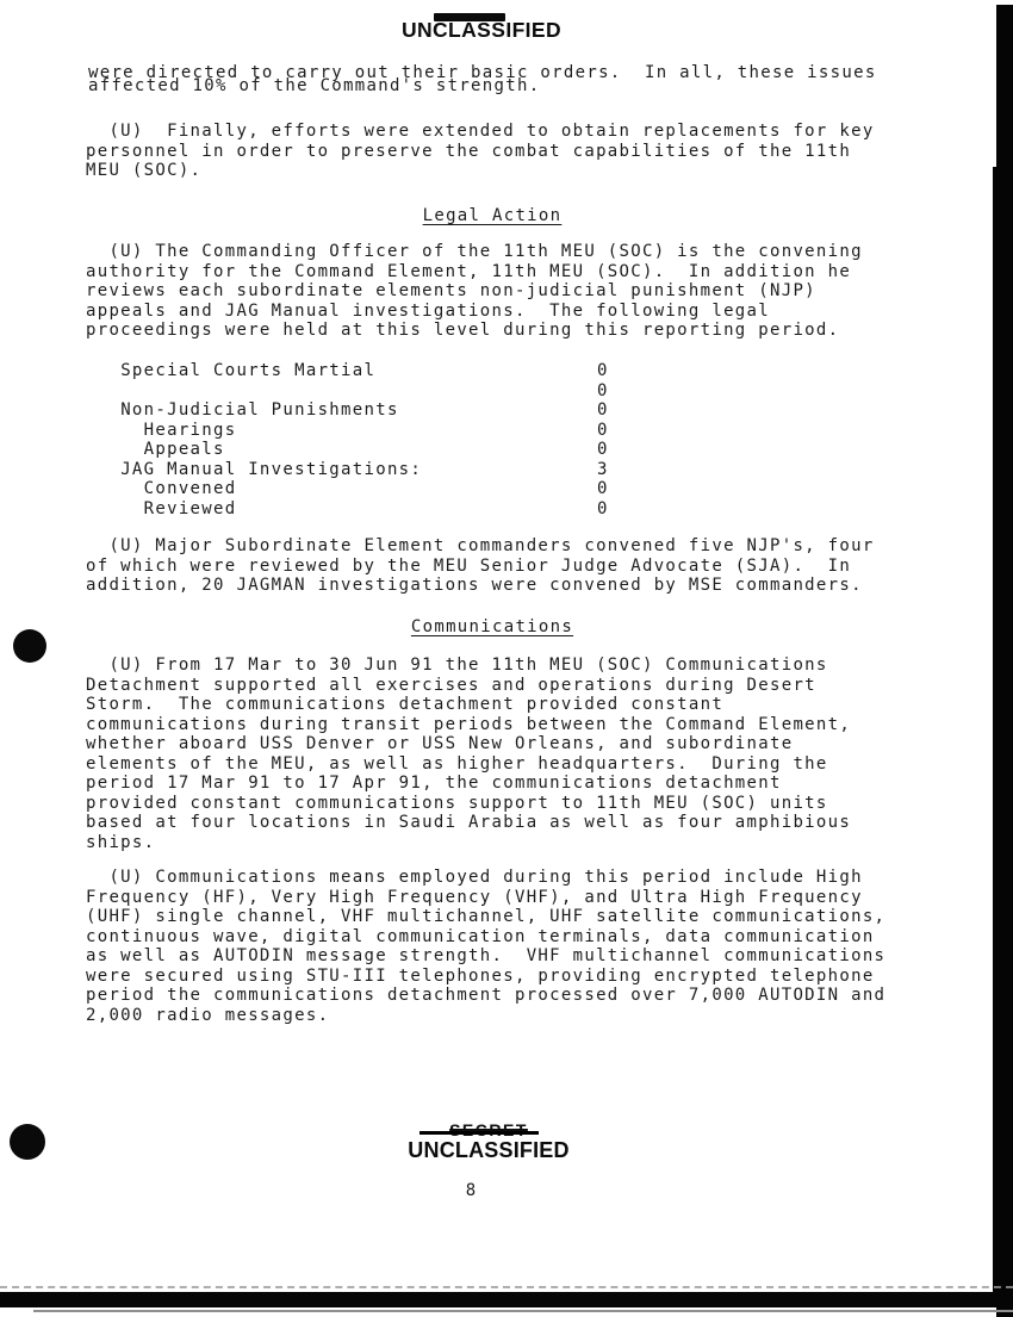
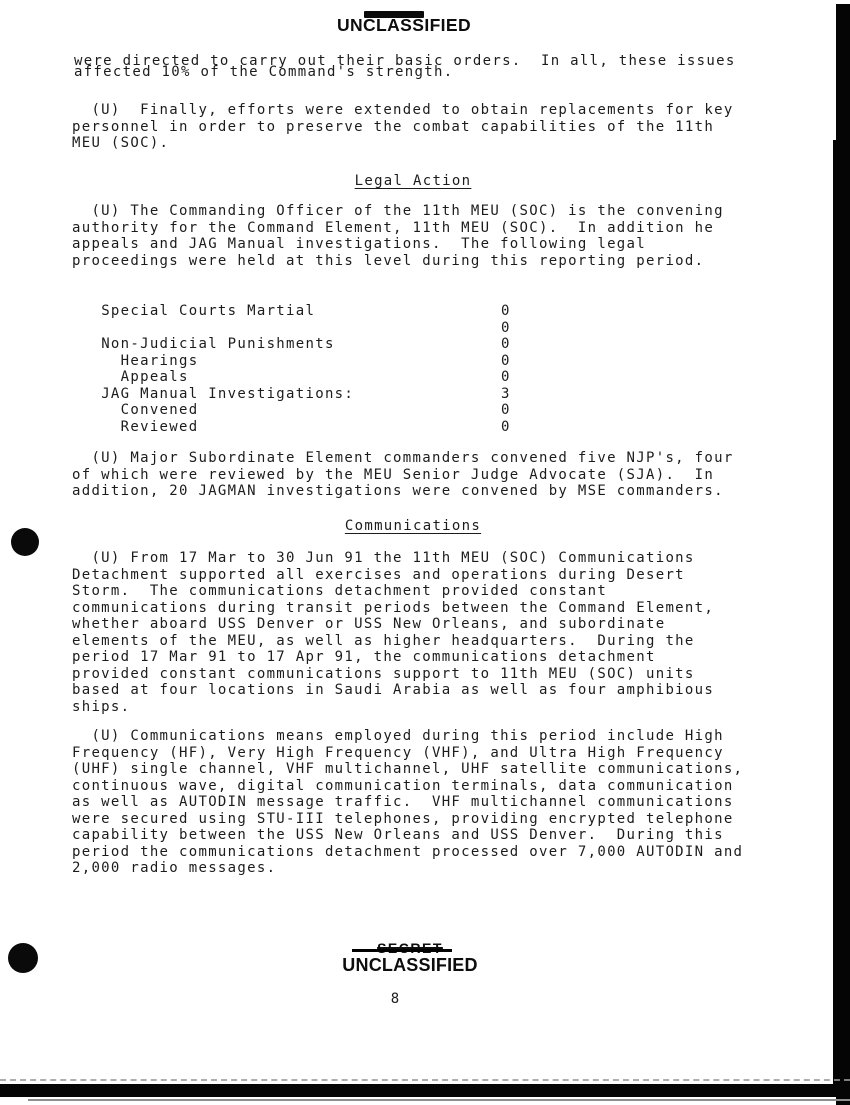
  UNCLASSIFIED
  were directed to carry out their basic orders. In all, these issues
  affected 10% of the Command's strength.
  (U) Finally, efforts were extended to obtain replacements for key
  personnel in order to preserve the combat capabilities of the 11th
  MEU (SOC).
  Legal Action
  (U) The Commanding Officer of the 11th MEU (SOC) is the convening
  authority for the Command Element, 11th MEU (SOC). In addition he
- reviews each subordinate elements non-judicial punishment (NJP)
  appeals and JAG Manual investigations. The following legal
  proceedings were held at this level during this reporting period.
  Special Courts Martial
  0
  0
  Non-Judicial Punishments
  0
  Hearings
  0
  Appeals
  0
  JAG Manual Investigations:
  3
  Convened
  0
  Reviewed
  0
  (U) Major Subordinate Element commanders convened five NJP's, four
  of which were reviewed by the MEU Senior Judge Advocate (SJA). In
  addition, 20 JAGMAN investigations were convened by MSE commanders.
  Communications
  (U) From 17 Mar to 30 Jun 91 the 11th MEU (SOC) Communications
  Detachment supported all exercises and operations during Desert
  Storm. The communications detachment provided constant
  communications during transit periods between the Command Element,
  whether aboard USS Denver or USS New Orleans, and subordinate
  elements of the MEU, as well as higher headquarters. During the
  period 17 Mar 91 to 17 Apr 91, the communications detachment
  provided constant communications support to 11th MEU (SOC) units
  based at four locations in Saudi Arabia as well as four amphibious
  ships.
  (U) Communications means employed during this period include High
  Frequency (HF), Very High Frequency (VHF), and Ultra High Frequency
  (UHF) single channel, VHF multichannel, UHF satellite communications,
  continuous wave, digital communication terminals, data communication
- as well as AUTODIN message strength. VHF multichannel communications
+ as well as AUTODIN message traffic. VHF multichannel communications
  were secured using STU-III telephones, providing encrypted telephone
+ capability between the USS New Orleans and USS Denver. During this
  period the communications detachment processed over 7,000 AUTODIN and
  2,000 radio messages.
  SECRET
  UNCLASSIFIED
  8
